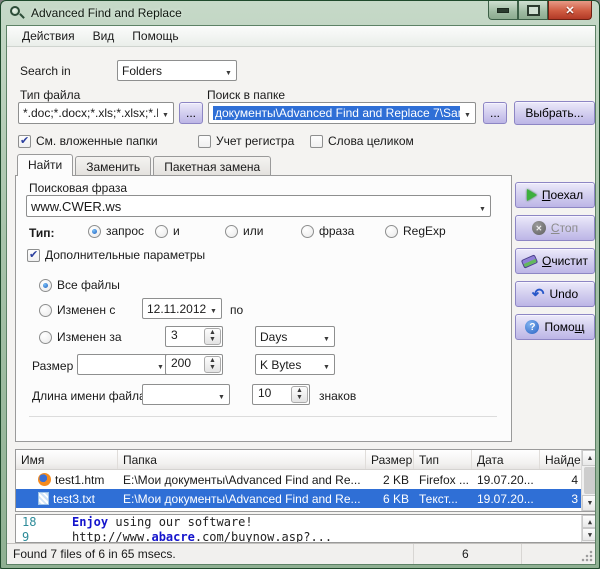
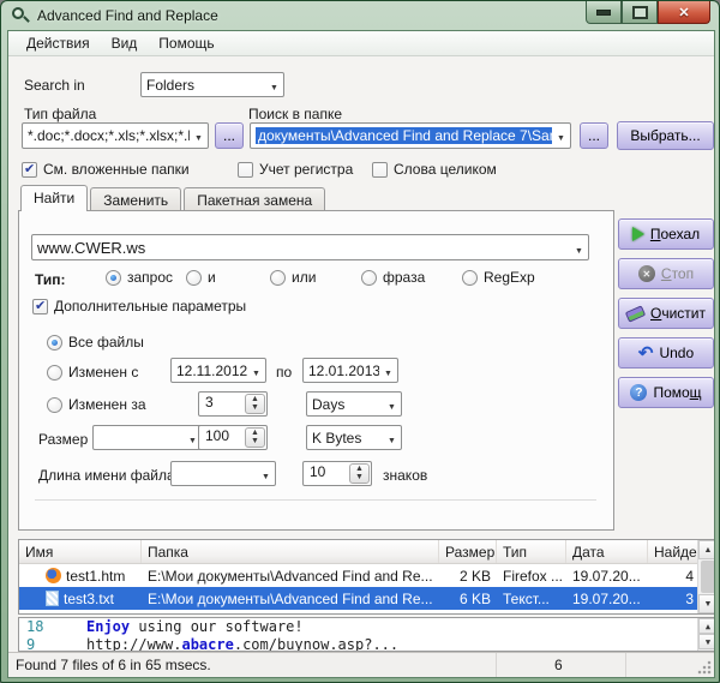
  Advanced Find and Replace
  Действия
  Вид
  Помощь
  Search in
  Folders
  Тип файла
  Поиск в папке
  *.doc;*.docx;*.xls;*.xlsx;*.
  ...
  документы\Advanced Find and Replace 7\Sa
  ...
  Выбрать...
  См. вложенные папки
  Учет регистра
  Слова целиком
  Найти
  Заменить
  Пакетная замена
- Поисковая фраза
  www.CWER.ws
  Тип:
  запрос
  и
  или
  фраза
  RegExp
  Дополнительные параметры
  Все файлы
  Изменен с
  12.11.2012
  по
+ 12.01.2013
  Изменен за
  3
  Days
  Размер
- 200
+ 100
  K Bytes
  Длина имени файл
  10
  знаков
  Поехал
  Стоп
  Очистит
  Undo
  Помощ
  Имя
  Папка
  Размер
  Тип
  Дата
  Найде
  test1.htm
  E:\Мои документы\Advanced Find and Re...
  2 KB
  Firefox ...
  19.07.20...
  4
  test3.txt
  E:\Мои документы\Advanced Find and Re...
  6 KB
  Текст...
  19.07.20...
  3
  18
  Enjoy using our software!
  9
  http://www.abacre.com/buynow.asp?...
  Found 7 files of 6 in 65 msecs.
  6
